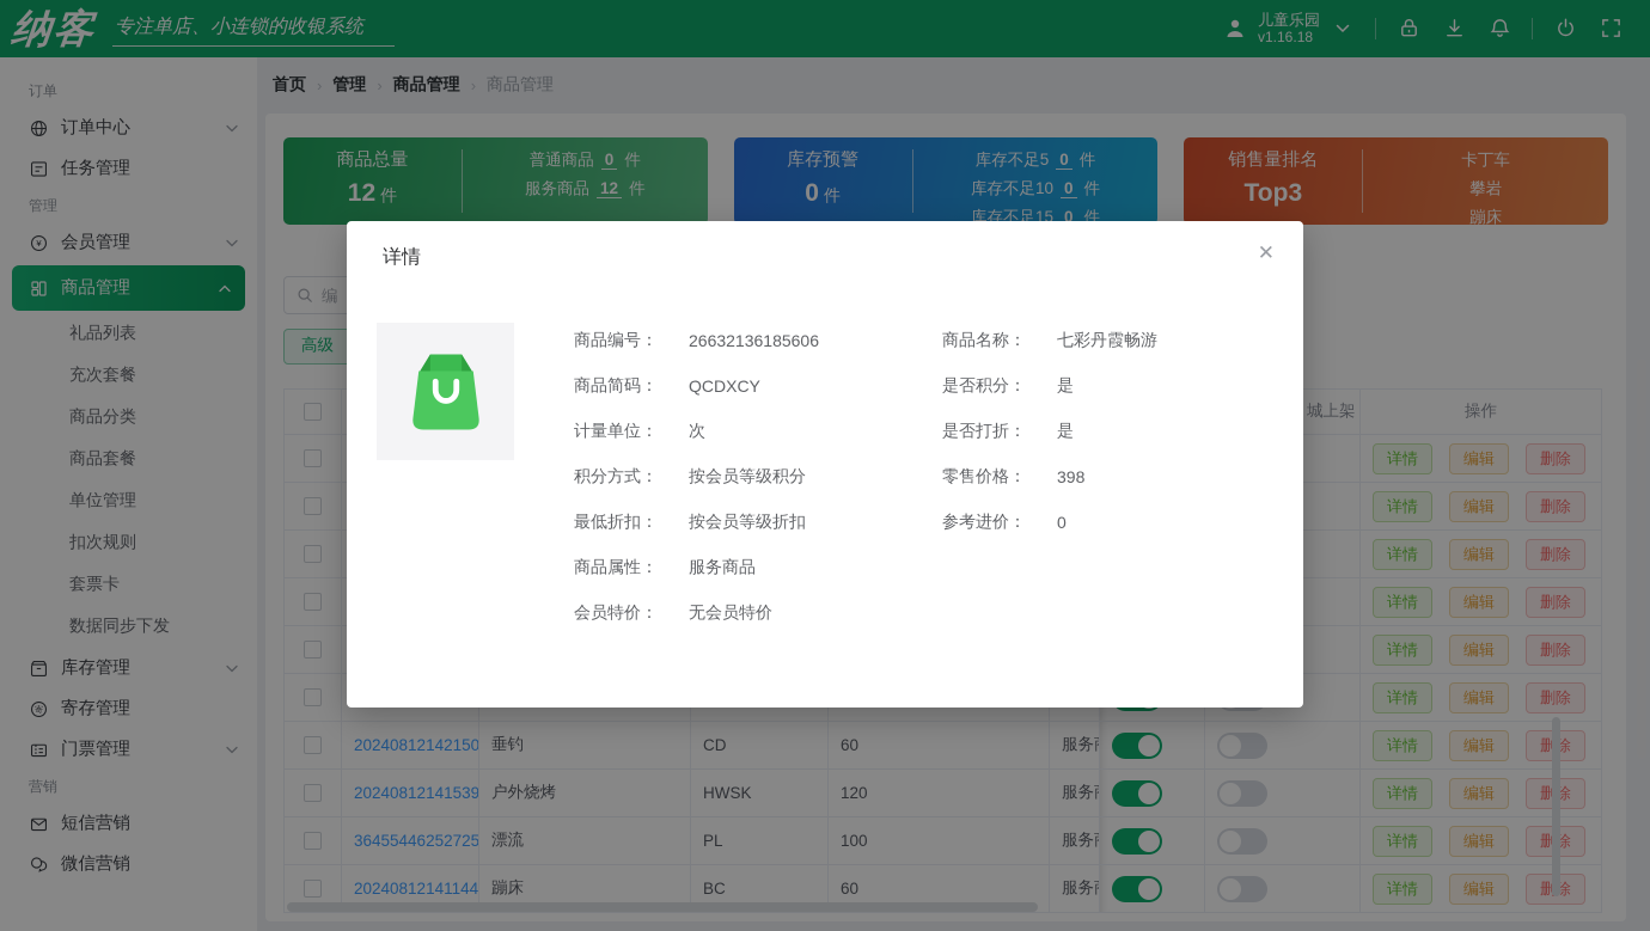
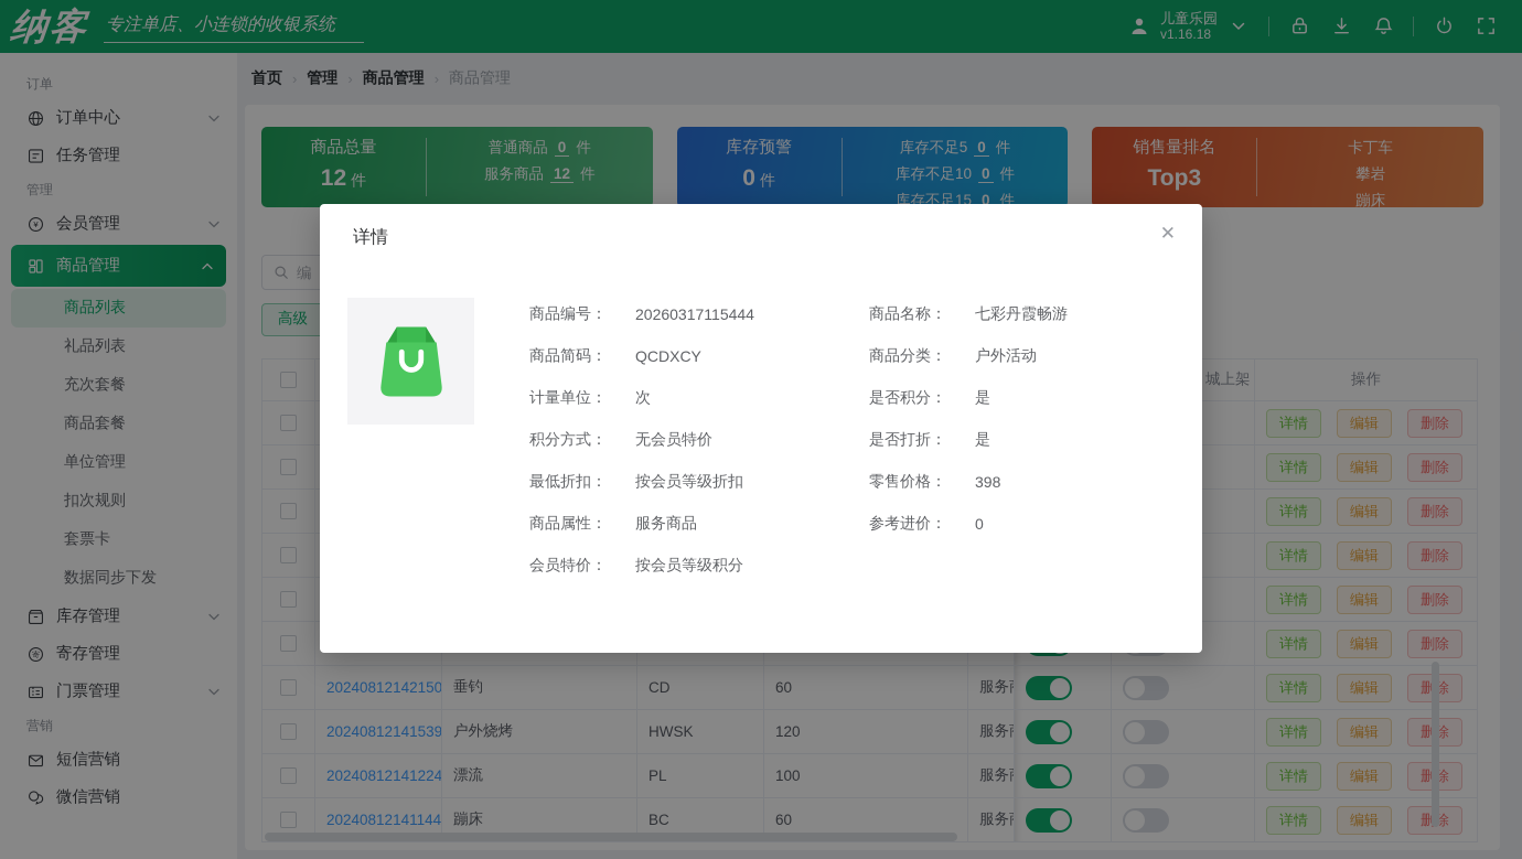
  专注单店、小连锁的收银系统
  儿童乐园
  v1.16.18
  订单
  订单中心
  任务管理
  管理
  ¥
  会员管理
  商品管理
+ 商品列表
  礼品列表
  充次套餐
- 商品分类
  商品套餐
  单位管理
  扣次规则
  套票卡
  数据同步下发
  库存管理
  寄存管理
  门票管理
  营销
  短信营销
  微信营销
  首页
  ›
  管理
  ›
  商品管理
  ›
  商品管理
  商品总量
  12 件
  普通商品 0 件
  服务商品 12 件
  库存预警
  0 件
  库存不足5 0 件
  库存不足10 0 件
  库存不足15 0 件
  销售量排名
  Top3
  卡丁车
  攀岩
  蹦床
  编
  高级
  							城上架	操作
  								详情 编辑 删除
  								详情 编辑 删除
  								详情 编辑 删除
  								详情 编辑 删除
  								详情 编辑 删除
  								详情 编辑 删除
  	20240812142150	垂钓	CD	60	服务			详情 编辑 删除
  	20240812141539	户外烧烤	HWSK	120	服务			详情 编辑 删除
- 	36455446252725	漂流	PL	100	服务			详情 编辑 删除
+ 	20240812141224	漂流	PL	100	服务			详情 编辑 删除
  	20240812141144	蹦床	BC	60	服务			详情 编辑 删除
  详情
  ✕
  商品编号：
- 26632136185606
+ 20260317115444
  商品简码：
  QCDXCY
  计量单位：
  次
  积分方式：
- 按会员等级积分
+ 无会员特价
  最低折扣：
  按会员等级折扣
  商品属性：
  服务商品
  会员特价：
- 无会员特价
+ 按会员等级积分
  商品名称：
  七彩丹霞畅游
+ 商品分类：
+ 户外活动
  是否积分：
  是
  是否打折：
  是
  零售价格：
  398
  参考进价：
  0
